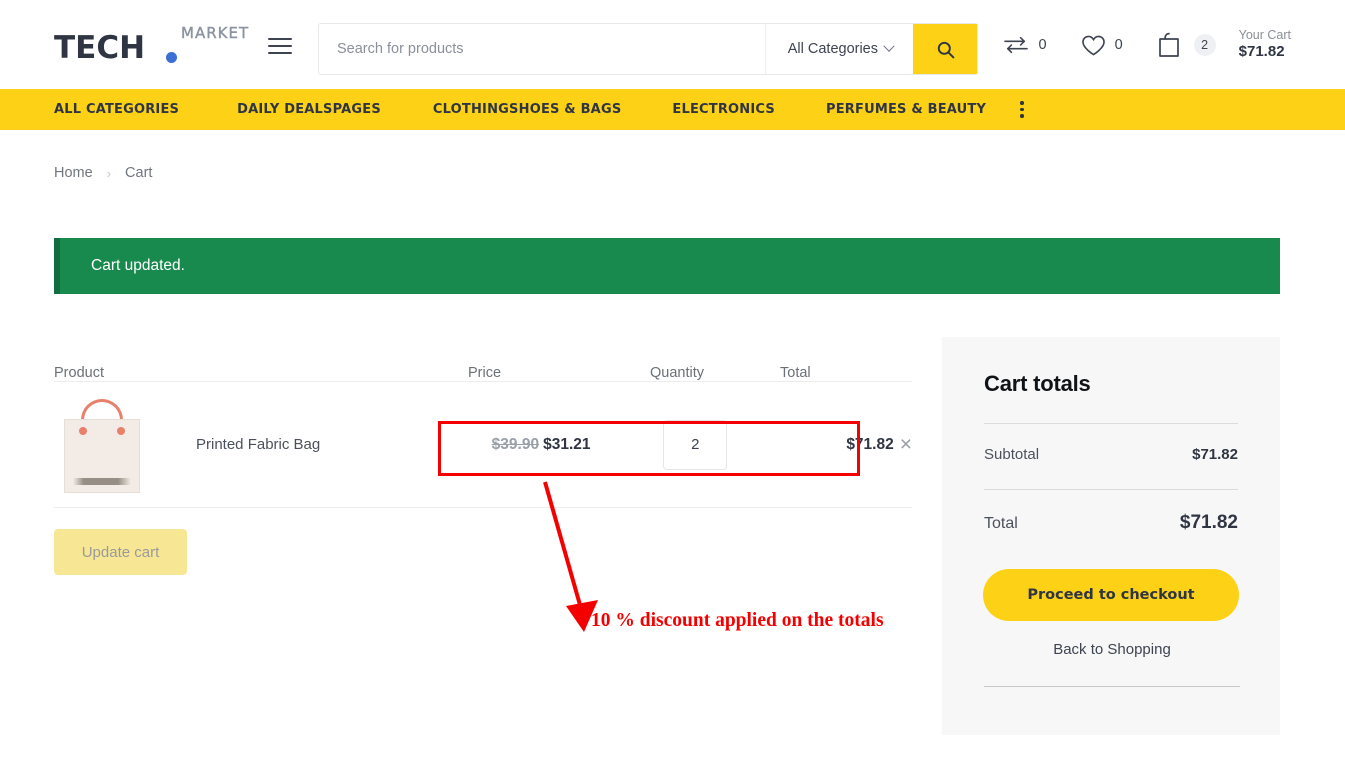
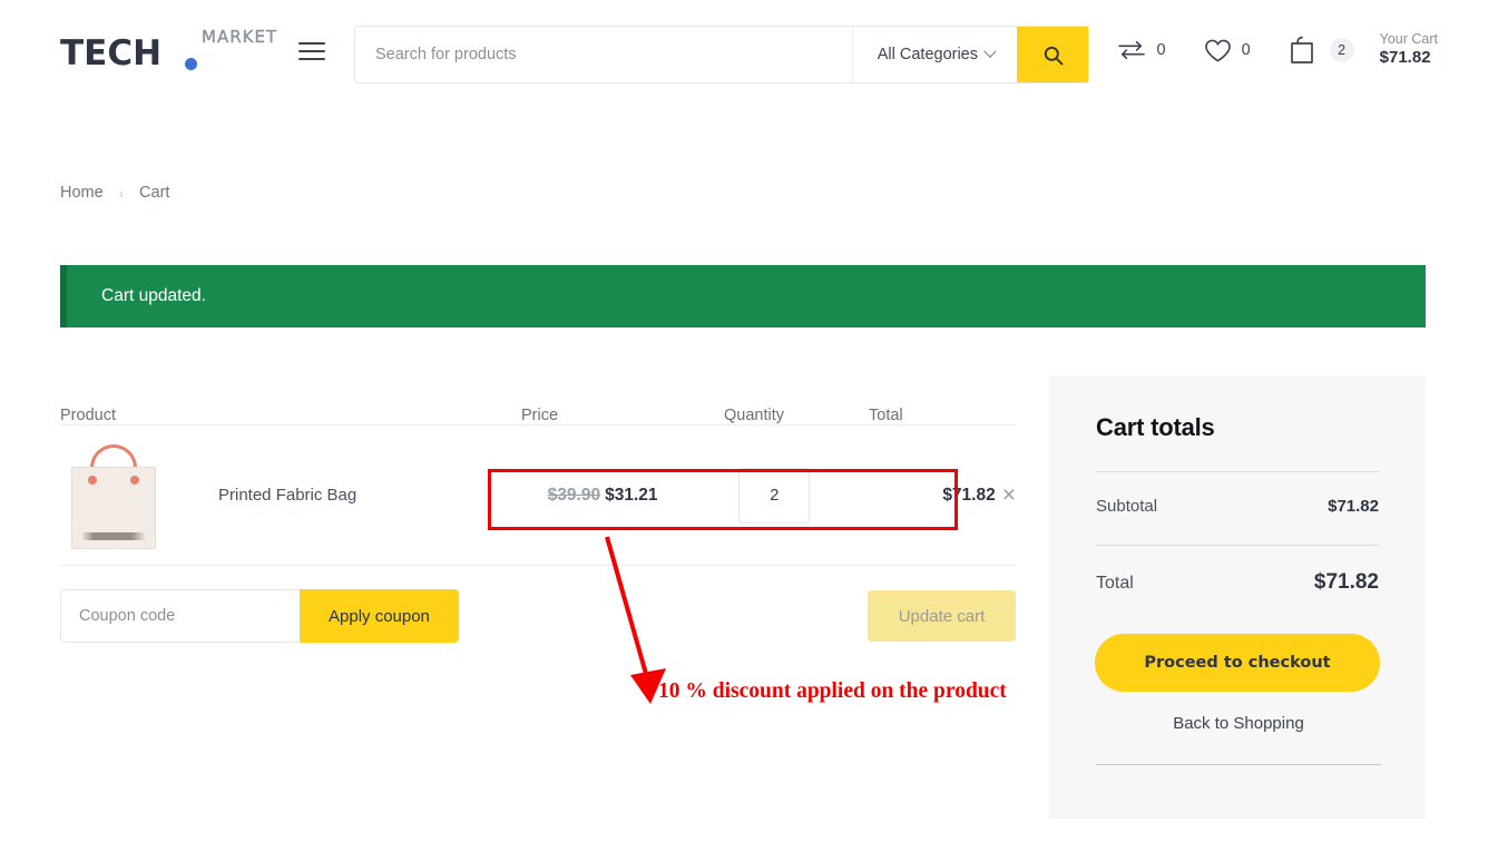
  TECH
  MARKET
  Search for products
  All Categories
  0
  0
  2
  Your Cart
  $71.82
- ALL CATEGORIES
- DAILY DEALS
- PAGES
- CLOTHING
- SHOES & BAGS
- ELECTRONICS
- PERFUMES & BEAUTY
  Home
  ›
  Cart
  Cart updated.
  Product
  Price
  Quantity
  Total
  Printed Fabric Bag
  $39.90 $31.21
  2
  $71.82
  ×
+ Coupon code
+ Apply coupon
  Update cart
  Cart totals
  Subtotal
  $71.82
  Total
  $71.82
  Proceed to checkout
  Back to Shopping
- 10 % discount applied on the totals
+ 10 % discount applied on the product
